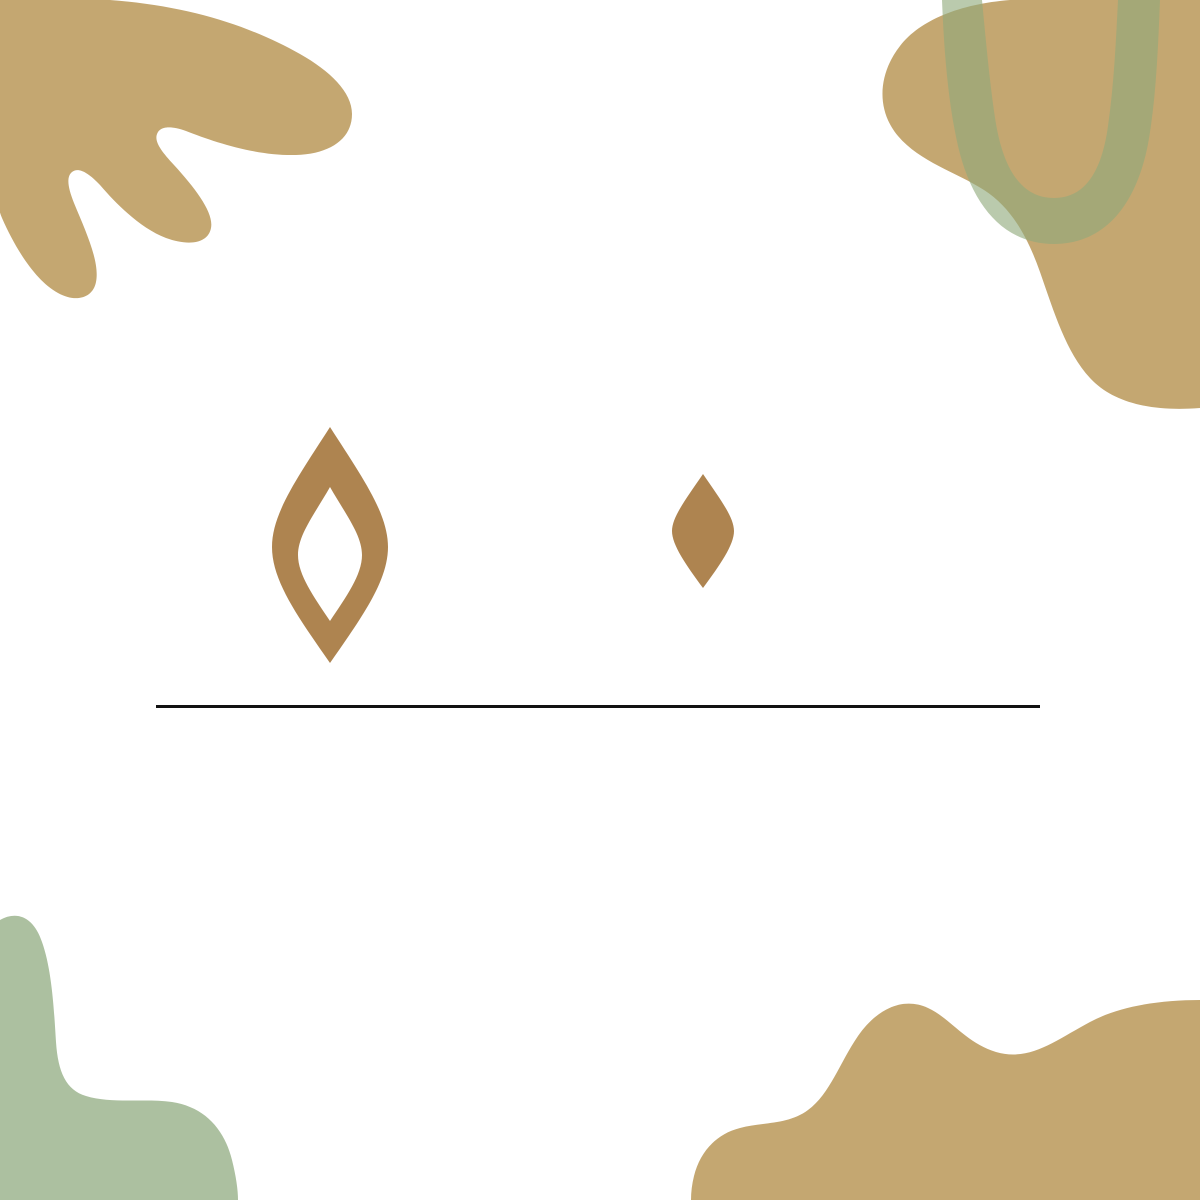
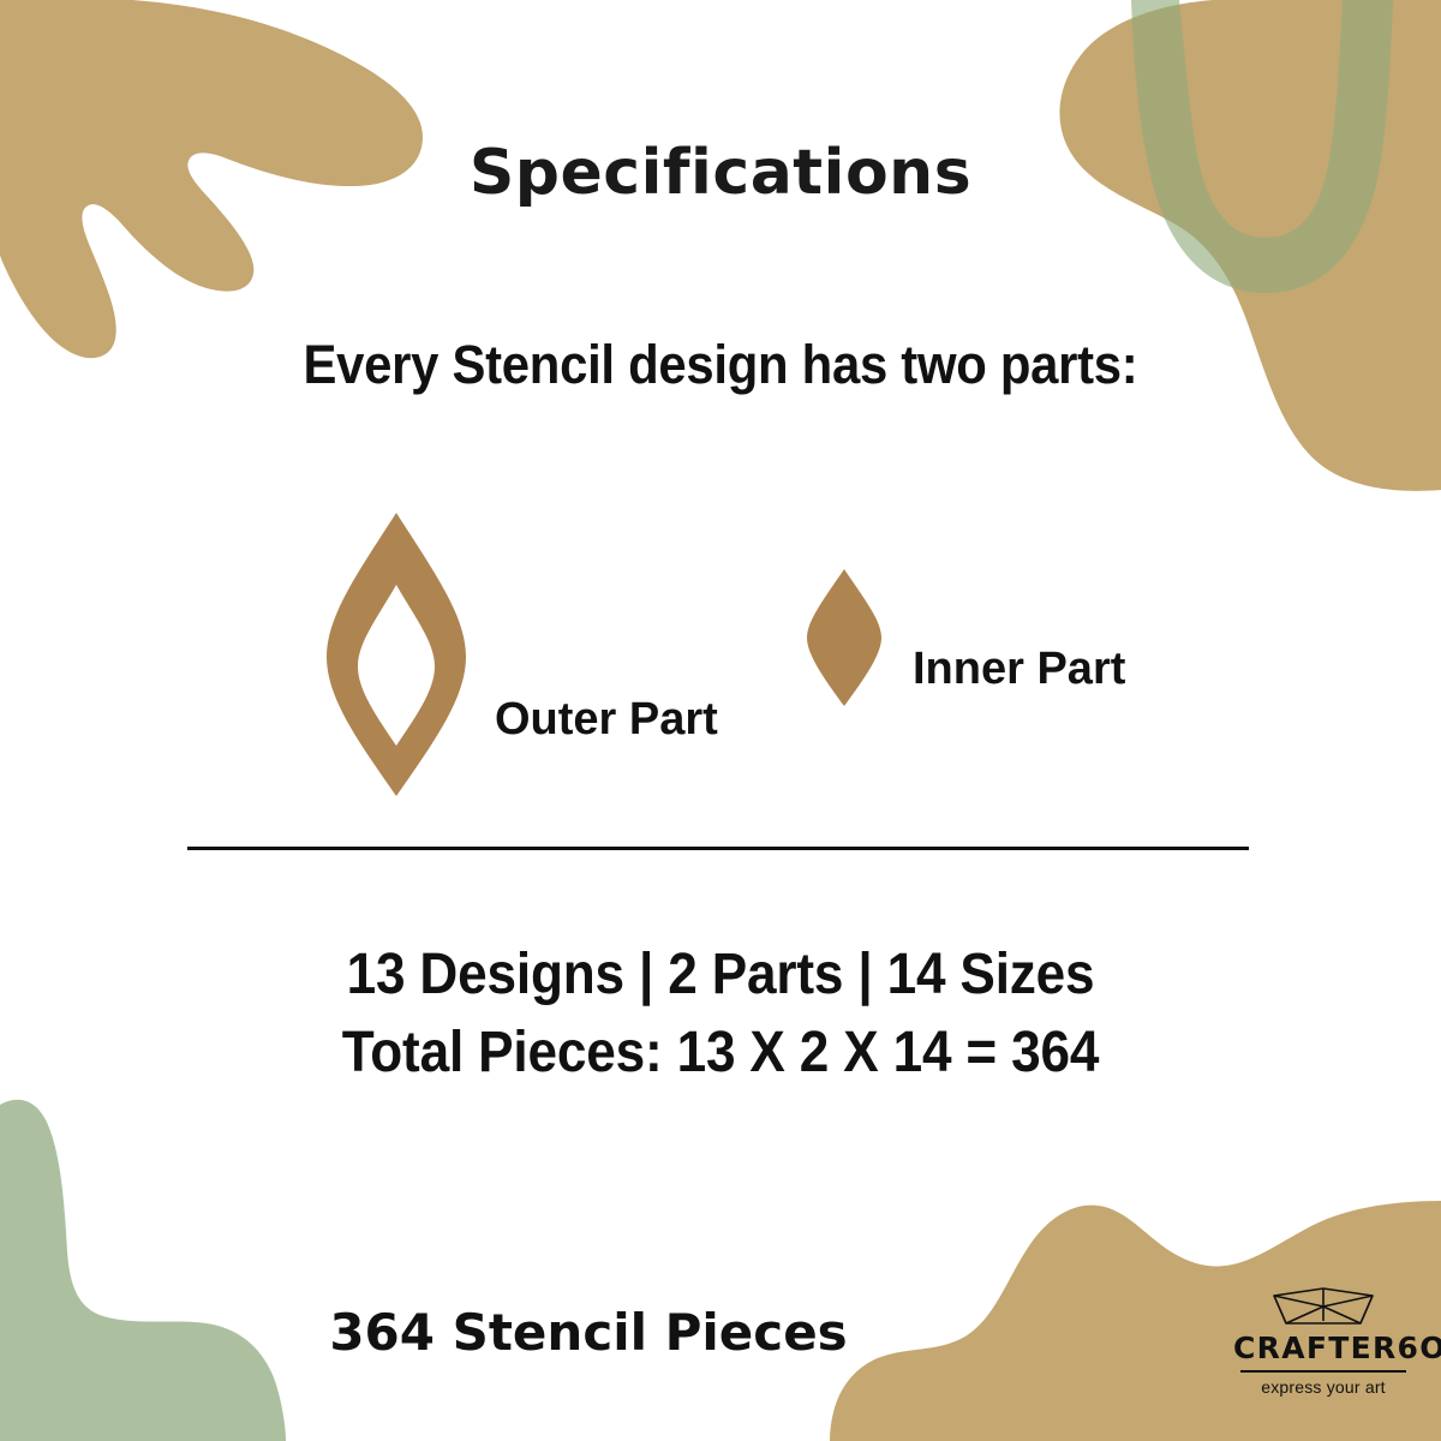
+ Specifications
+ Every Stencil design has two parts:
+ Outer Part
+ Inner Part
+ 13 Designs | 2 Parts | 14 Sizes
+ Total Pieces: 13 X 2 X 14 = 364
+ 364 Stencil Pieces
+ CRAFTER6O
+ express your art
